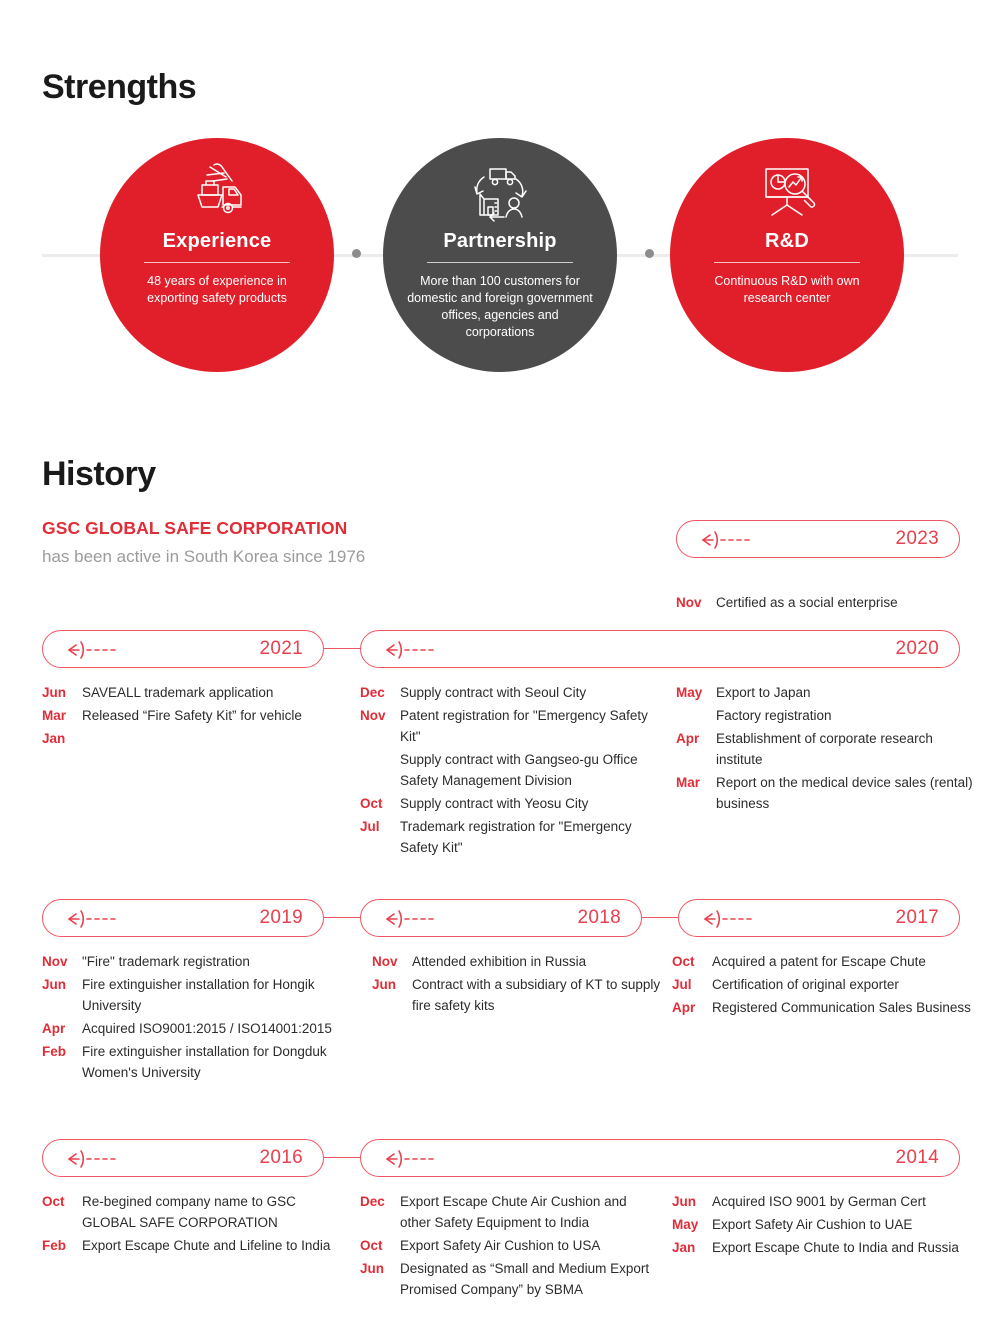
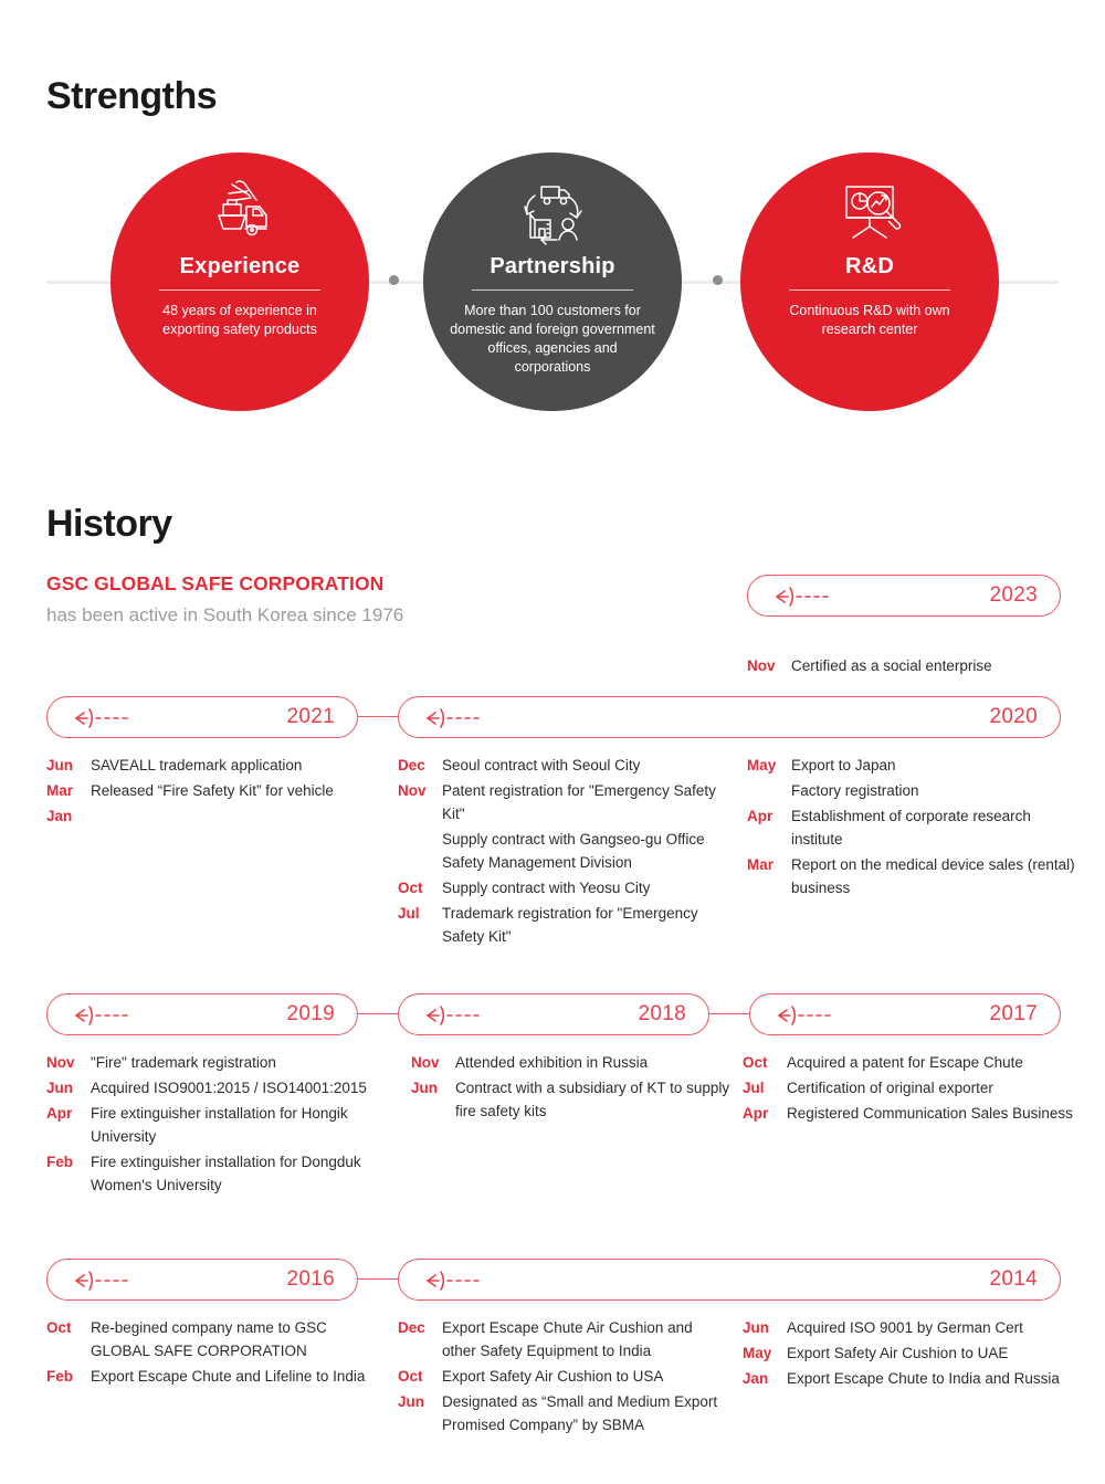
  Strengths
  Experience
  48 years of experience in exporting safety products
  Partnership
  More than 100 customers for domestic and foreign government offices, agencies and corporations
  R&D
  Continuous R&D with own research center
  History
  GSC GLOBAL SAFE CORPORATION
  has been active in South Korea since 1976
  2023
  Nov
  Certified as a social enterprise
  2021
  2020
  Jun
  SAVEALL trademark application
  Mar
  Released “Fire Safety Kit” for vehicle
  Jan
  Dec
- Supply contract with Seoul City
+ Seoul contract with Seoul City
  Nov
  Patent registration for "Emergency Safety Kit"
  Supply contract with Gangseo-gu Office Safety Management Division
  Oct
  Supply contract with Yeosu City
  Jul
  Trademark registration for "Emergency Safety Kit"
  May
  Export to Japan
  Factory registration
  Apr
  Establishment of corporate research institute
  Mar
  Report on the medical device sales (rental) business
  2019
  2018
  2017
  Nov
  "Fire" trademark registration
  Jun
- Fire extinguisher installation for Hongik University
+ Acquired ISO9001:2015 / ISO14001:2015
  Apr
- Acquired ISO9001:2015 / ISO14001:2015
+ Fire extinguisher installation for Hongik University
  Feb
  Fire extinguisher installation for Dongduk Women's University
  Nov
  Attended exhibition in Russia
  Jun
  Contract with a subsidiary of KT to supply fire safety kits
  Oct
  Acquired a patent for Escape Chute
  Jul
  Certification of original exporter
  Apr
  Registered Communication Sales Business
  2016
  2014
  Oct
  Re-begined company name to GSC GLOBAL SAFE CORPORATION
  Feb
  Export Escape Chute and Lifeline to India
  Dec
  Export Escape Chute Air Cushion and other Safety Equipment to India
  Oct
  Export Safety Air Cushion to USA
  Jun
  Designated as “Small and Medium Export Promised Company” by SBMA
  Jun
  Acquired ISO 9001 by German Cert
  May
  Export Safety Air Cushion to UAE
  Jan
  Export Escape Chute to India and Russia
